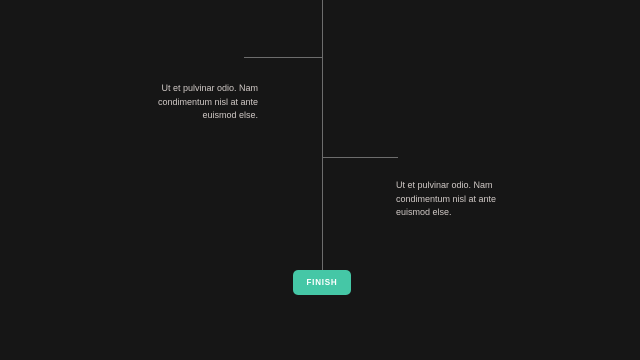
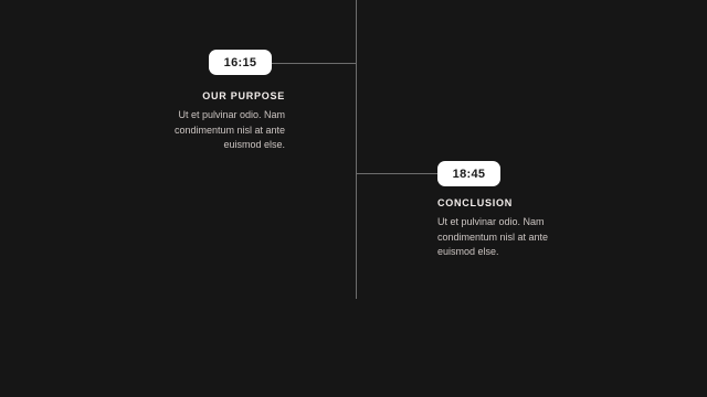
+ 16:15
+ OUR PURPOSE
  Ut et pulvinar odio. Nam condimentum nisl at ante euismod else.
+ 18:45
+ CONCLUSION
  Ut et pulvinar odio. Nam condimentum nisl at ante euismod else.
- FINISH
